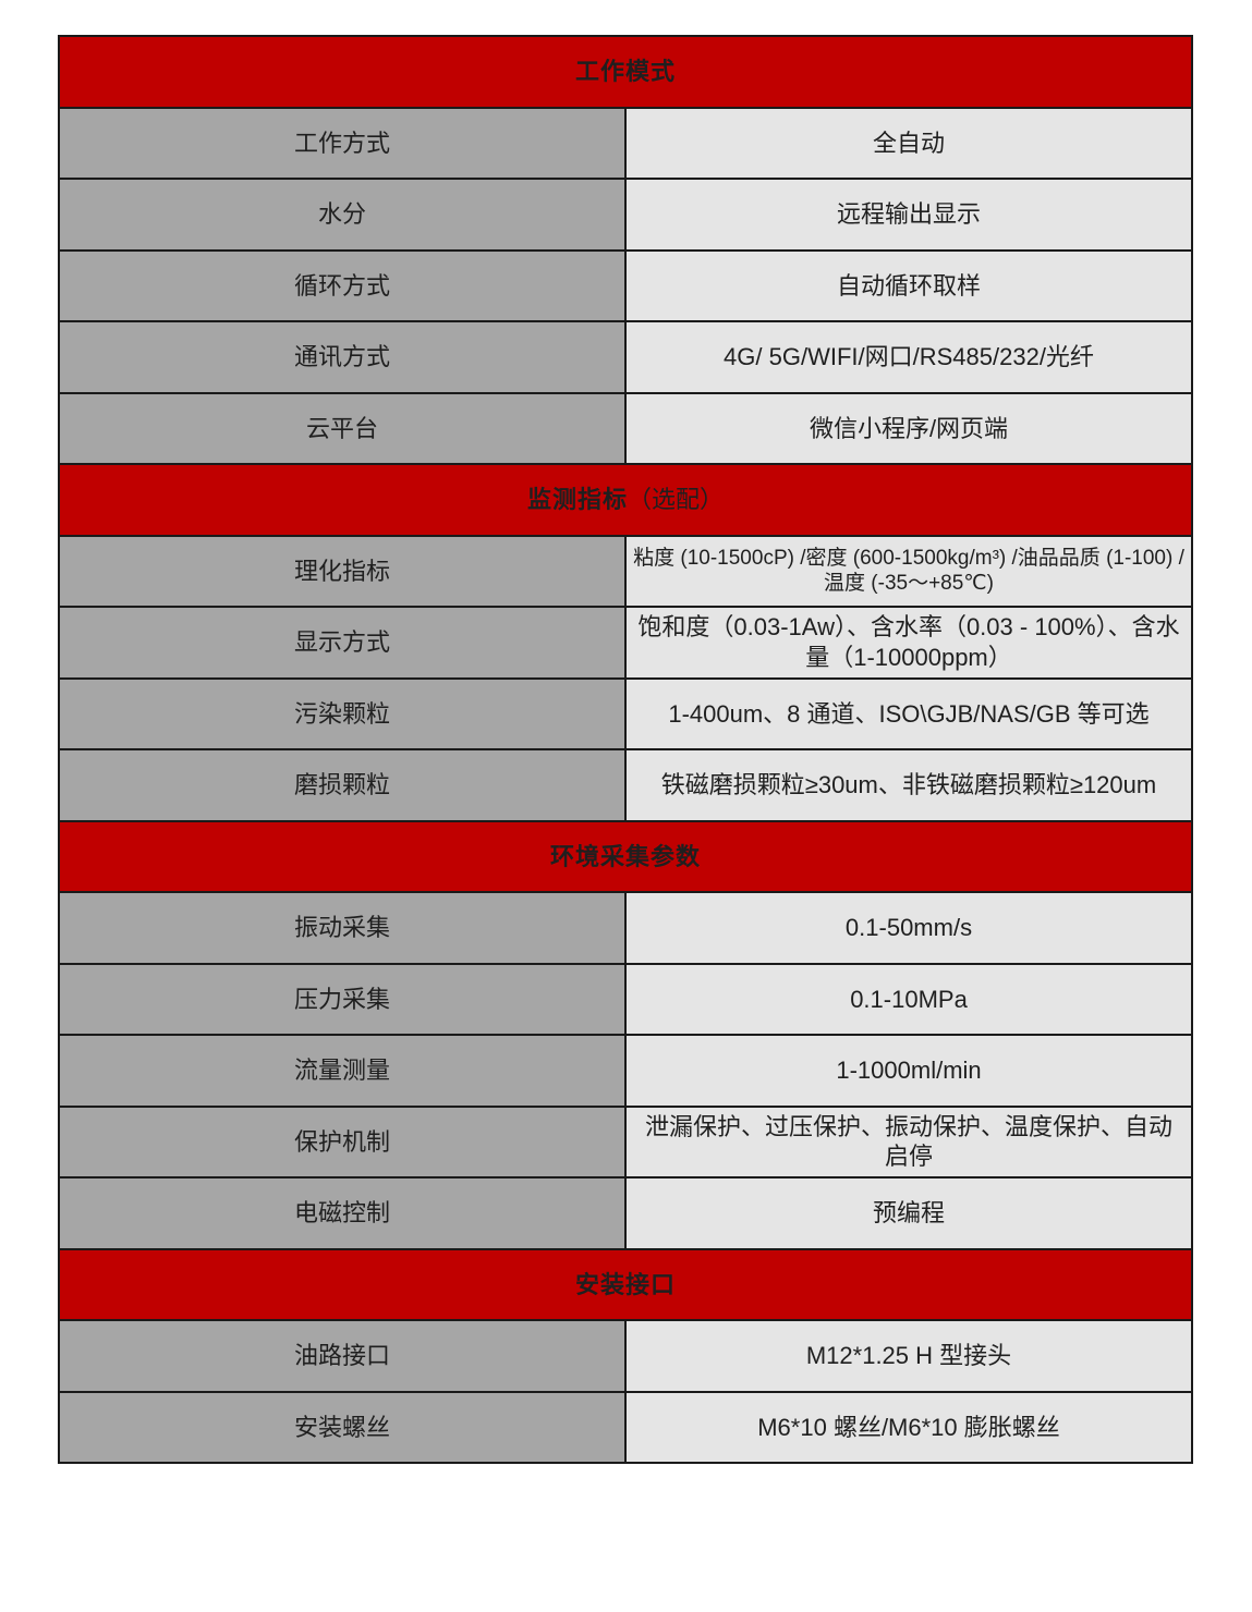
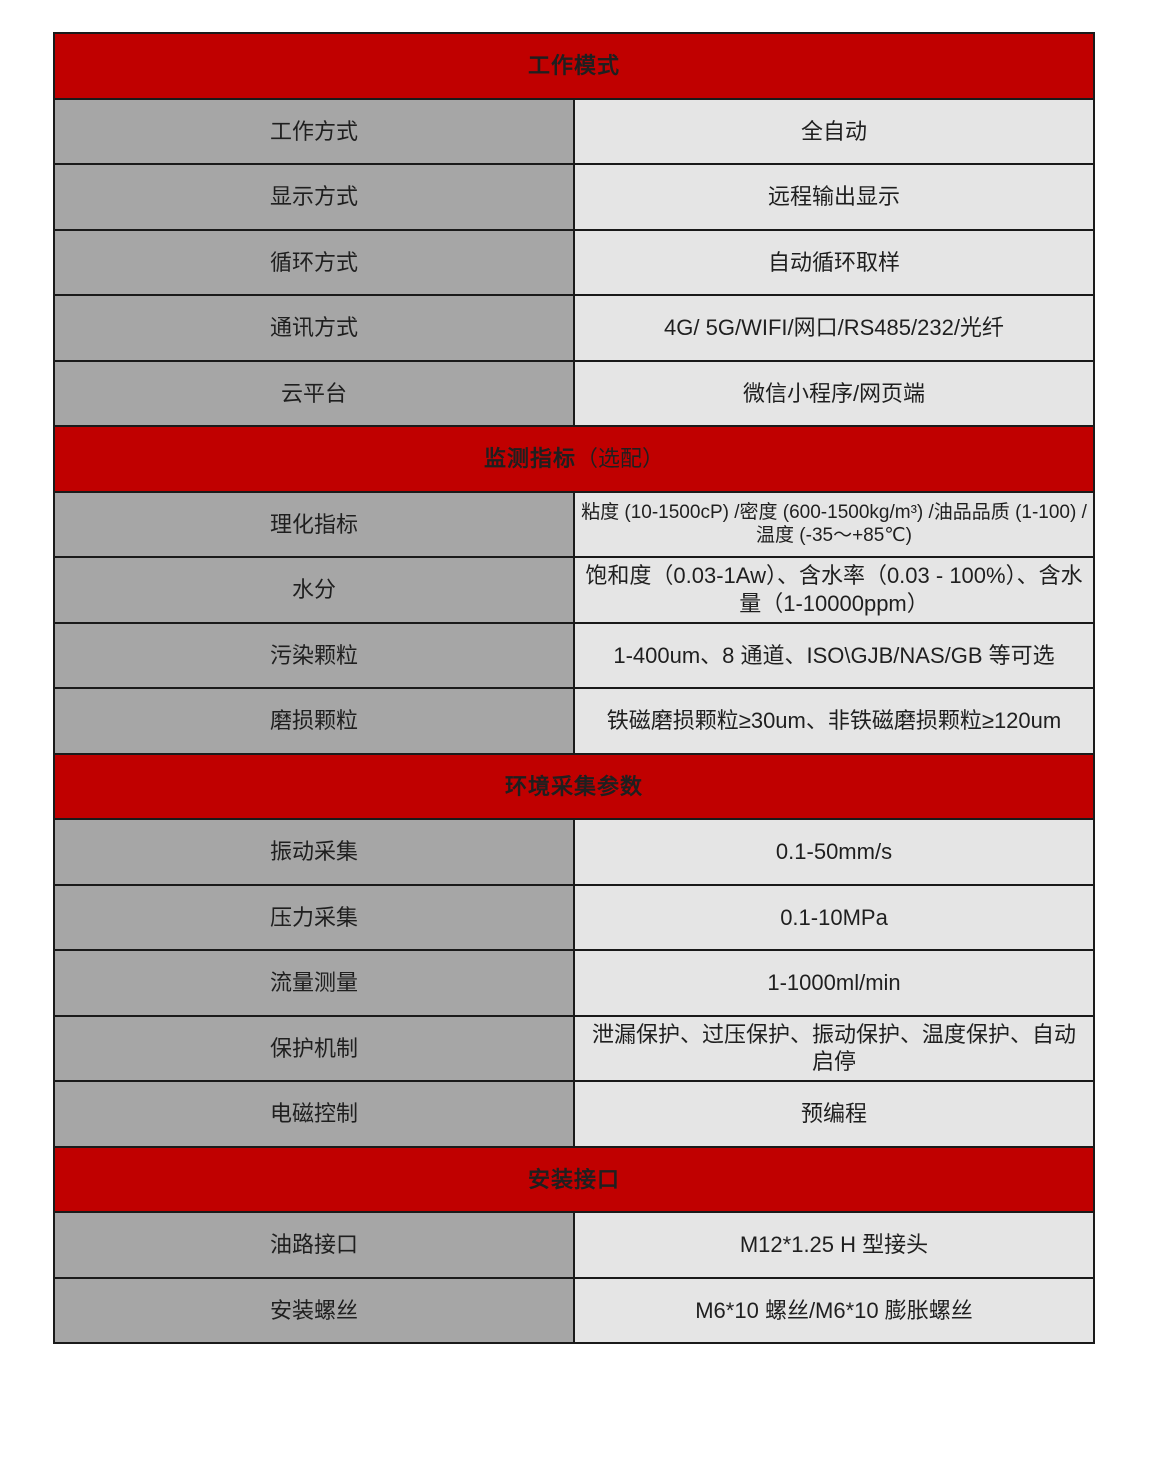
  工作模式
  工作方式	全自动
- 水分	远程输出显示
+ 显示方式	远程输出显示
  循环方式	自动循环取样
  通讯方式	4G/ 5G/WIFI/网口/RS485/232/光纤
  云平台	微信小程序/网页端
  监测指标（选配）
  理化指标	粘度 (10-1500cP) /密度 (600-1500kg/m³) /油品品质 (1-100) /温度 (-35～+85℃)
- 显示方式	饱和度（0.03-1Aw）、含水率（0.03 - 100%）、含水量（1-10000ppm）
+ 水分	饱和度（0.03-1Aw）、含水率（0.03 - 100%）、含水量（1-10000ppm）
  污染颗粒	1-400um、8 通道、ISO\GJB/NAS/GB 等可选
  磨损颗粒	铁磁磨损颗粒≥30um、非铁磁磨损颗粒≥120um
  环境采集参数
  振动采集	0.1-50mm/s
  压力采集	0.1-10MPa
  流量测量	1-1000ml/min
  保护机制	泄漏保护、过压保护、振动保护、温度保护、自动启停
  电磁控制	预编程
  安装接口
  油路接口	M12*1.25 H 型接头
  安装螺丝	M6*10 螺丝/M6*10 膨胀螺丝
